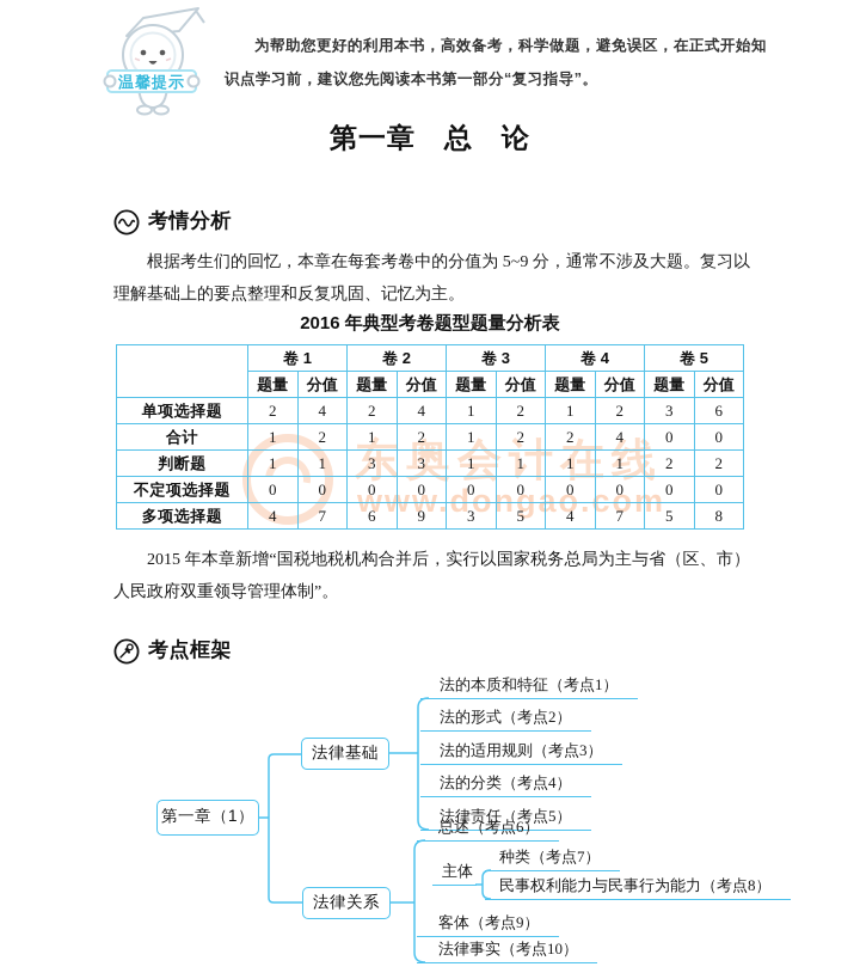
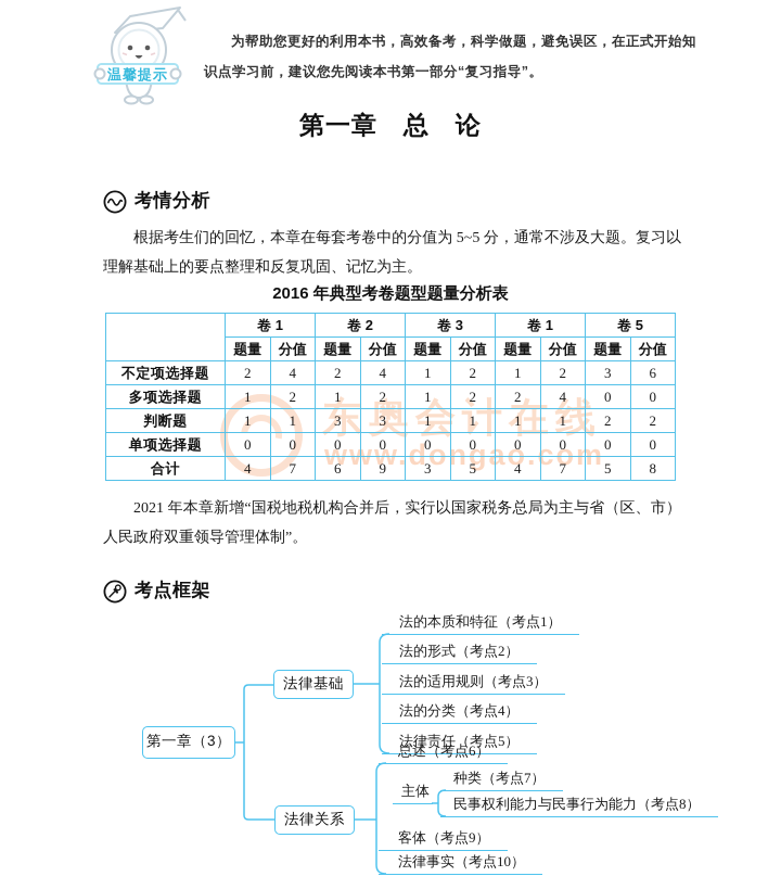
  温馨提示
  为帮助您更好的利用本书，高效备考，科学做题，避免误区，在正式开始知识点学习前，建议您先阅读本书第一部分“复习指导”。
  第一章 总 论
  考情分析
- 根据考生们的回忆，本章在每套考卷中的分值为 5~9 分，通常不涉及大题。复习以理解基础上的要点整理和反复巩固、记忆为主。
+ 根据考生们的回忆，本章在每套考卷中的分值为 5~5 分，通常不涉及大题。复习以理解基础上的要点整理和反复巩固、记忆为主。
  2016 年典型考卷题型题量分析表
  东奥会计在线
  www.dongao.com
- 	卷 1	卷 2	卷 3	卷 4	卷 5
+ 	卷 1	卷 2	卷 3	卷 1	卷 5
  题量	分值	题量	分值	题量	分值	题量	分值	题量	分值
- 单项选择题	2	4	2	4	1	2	1	2	3	6
+ 不定项选择题	2	4	2	4	1	2	1	2	3	6
- 合计	1	2	1	2	1	2	2	4	0	0
+ 多项选择题	1	2	1	2	1	2	2	4	0	0
  判断题	1	1	3	3	1	1	1	1	2	2
- 不定项选择题	0	0	0	0	0	0	0	0	0	0
+ 单项选择题	0	0	0	0	0	0	0	0	0	0
- 多项选择题	4	7	6	9	3	5	4	7	5	8
+ 合计	4	7	6	9	3	5	4	7	5	8
- 2015 年本章新增“国税地税机构合并后，实行以国家税务总局为主与省（区、市）人民政府双重领导管理体制”。
+ 2021 年本章新增“国税地税机构合并后，实行以国家税务总局为主与省（区、市）人民政府双重领导管理体制”。
  考点框架
- 第一章（1）
+ 第一章（3）
  法律基础
  法律关系
  法的本质和特征（考点1）
  法的形式（考点2）
  法的适用规则（考点3）
  法的分类（考点4）
  法律责任（考点5）
  总述（考点6）
  主体
  种类（考点7）
  民事权利能力与民事行为能力（考点8）
  客体（考点9）
  法律事实（考点10）
